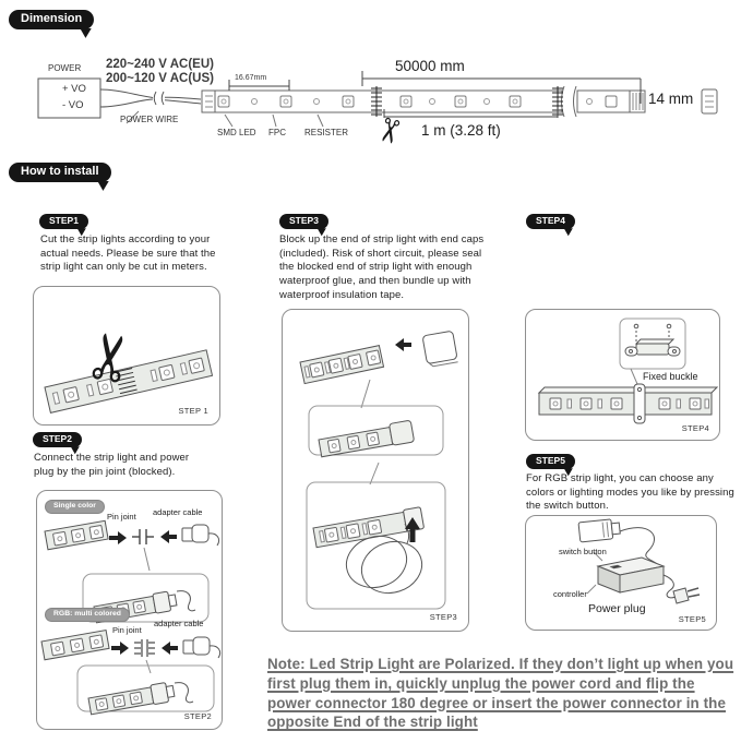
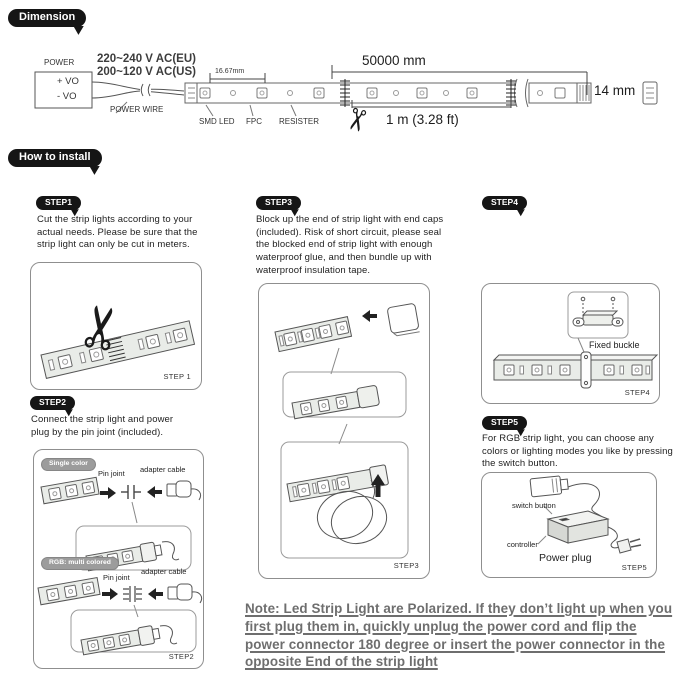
  Dimension
  POWER
  + VO
  - VO
  220~240 V AC(EU)
  200~120 V AC(US)
  POWER WIRE
  SMD LED
  FPC
  RESISTER
  50000 mm
  1 m (3.28 ft)
  14 mm
  How to install
  STEP1
  Cut the strip lights according to your actual needs. Please be sure that the strip light can only be cut in meters.
  STEP 1
  STEP2
- Connect the strip light and power plug by the pin joint (blocked).
+ Connect the strip light and power plug by the pin joint (included).
  Pin joint
  adapter cable
  Pin joint
  adapter cable
  STEP2
  STEP3
  Block up the end of strip light with end caps (included). Risk of short circuit, please seal the blocked end of strip light with enough waterproof glue, and then bundle up with waterproof insulation tape.
  STEP3
  STEP4
  Fixed buckle
  STEP4
  STEP5
  For RGB strip light, you can choose any colors or lighting modes you like by pressing the switch button.
  switch button
  controller
  Power plug
  STEP5
  Note: Led Strip Light are Polarized. If they don’t light up when you first plug them in, quickly unplug the power cord and flip the power connector 180 degree or insert the power connector in the opposite End of the strip light
